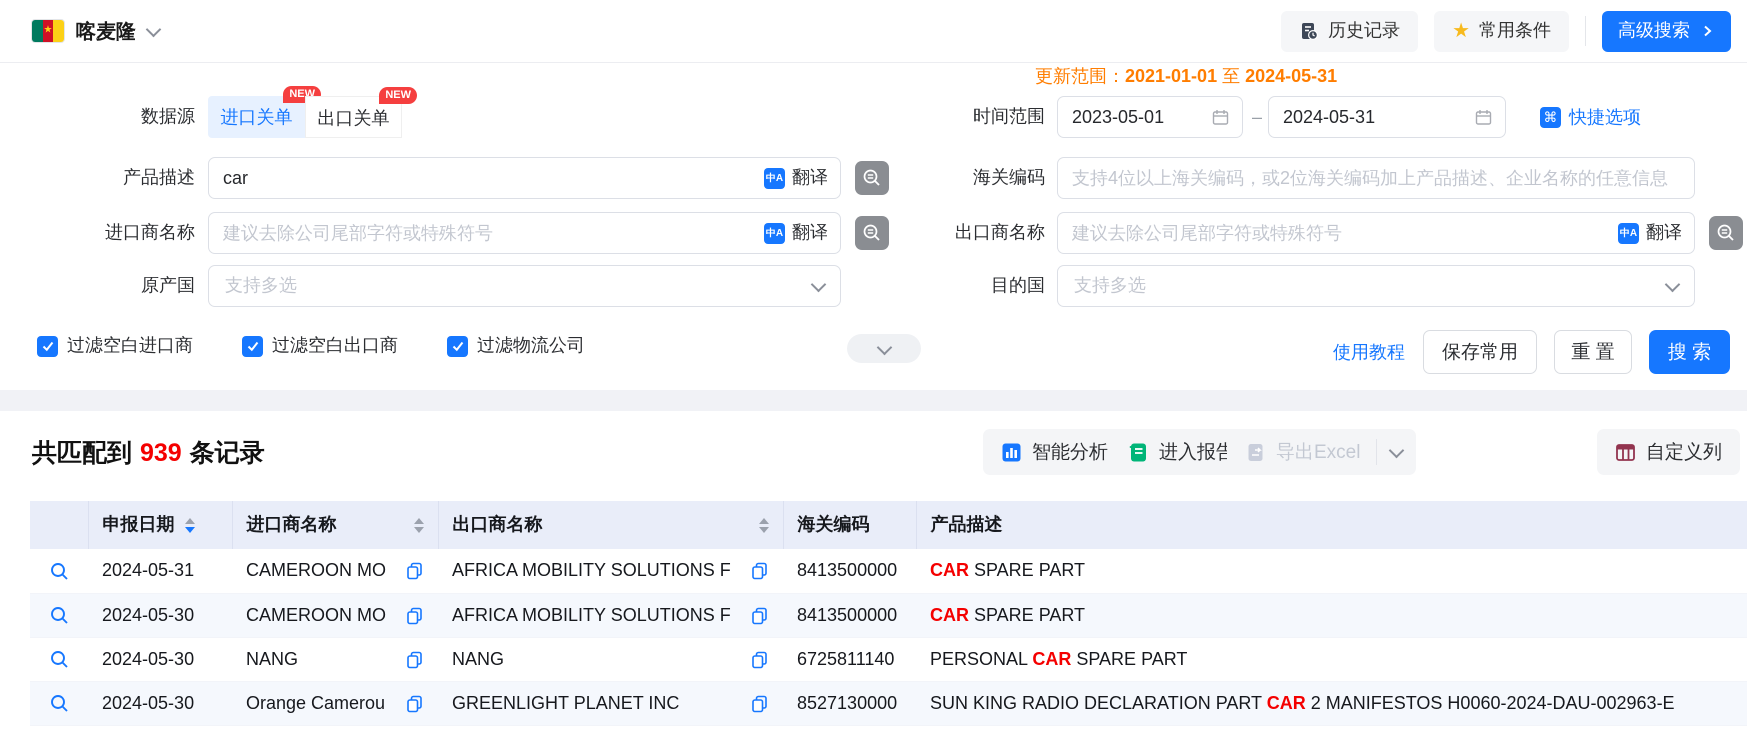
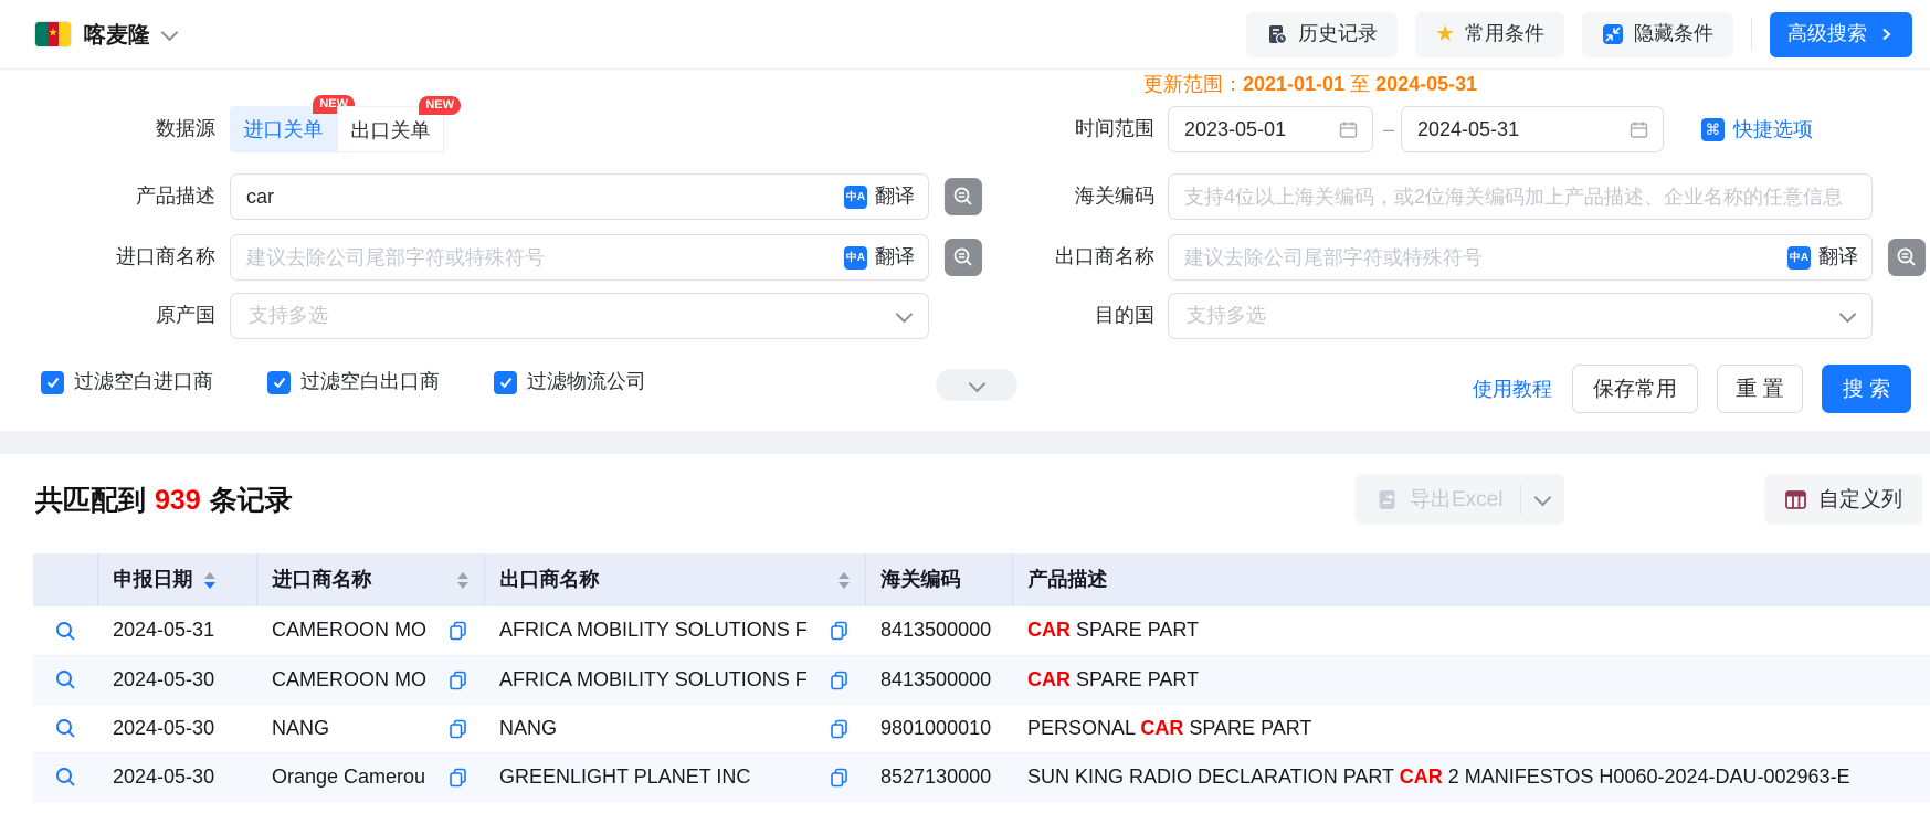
  ★
  喀麦隆
  历史记录
  ★
  常用条件
+ 隐藏条件
  高级搜索
  更新范围：2021-01-01 至 2024-05-31
  数据源
  进口关单
  NEW
  出口关单
  NEW
  时间范围
  2023-05-01
  –
  2024-05-31
  ⌘
  快捷选项
  产品描述
  car
  中A
  翻译
  海关编码
  支持4位以上海关编码，或2位海关编码加上产品描述、企业名称的任意信息
  进口商名称
  建议去除公司尾部字符或特殊符号
  中A
  翻译
  出口商名称
  建议去除公司尾部字符或特殊符号
  中A
  翻译
  原产国
  支持多选
  目的国
  支持多选
  过滤空白进口商
  过滤空白出口商
  过滤物流公司
  使用教程
  保存常用
  重 置
  搜 索
  共匹配到 939 条记录
- 智能分析
- 进入报告
  导出Excel
  自定义列
  	申报日期	进口商名称	出口商名称	海关编码	产品描述
  	2024-05-31	CAMEROON MO	AFRICA MOBILITY SOLUTIONS F	8413500000	CAR SPARE PART
  	2024-05-30	CAMEROON MO	AFRICA MOBILITY SOLUTIONS F	8413500000	CAR SPARE PART
- 	2024-05-30	NANG	NANG	6725811140	PERSONAL CAR SPARE PART
+ 	2024-05-30	NANG	NANG	9801000010	PERSONAL CAR SPARE PART
  	2024-05-30	Orange Camerou	GREENLIGHT PLANET INC	8527130000	SUN KING RADIO DECLARATION PART CAR 2 MANIFESTOS H0060-2024-DAU-002963-E
